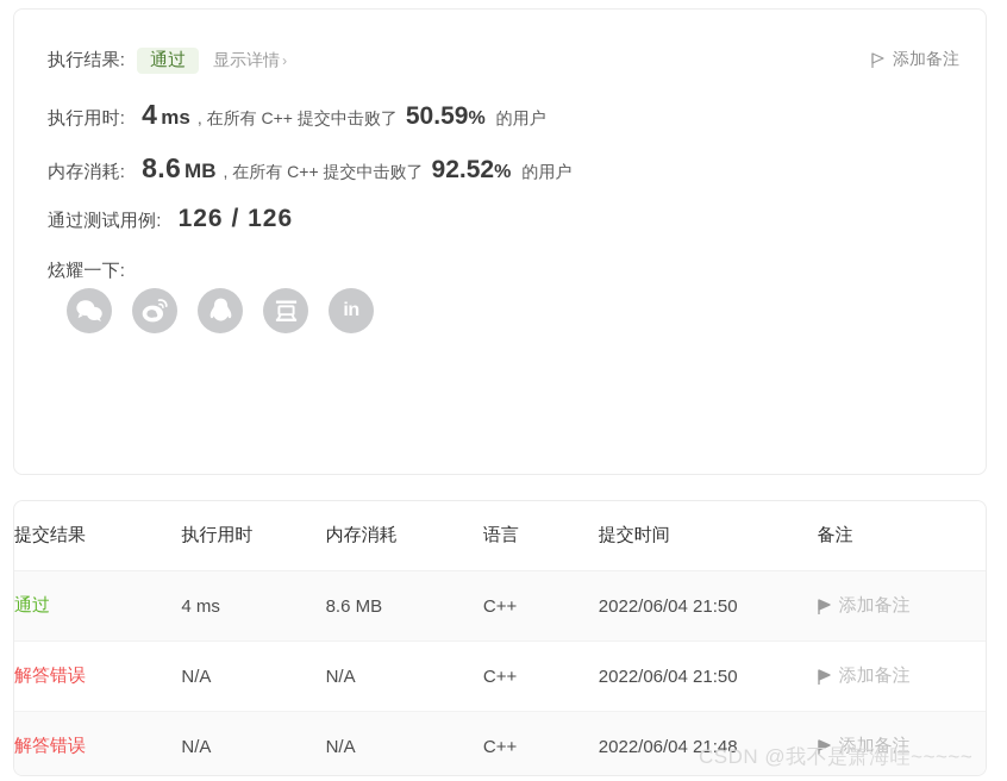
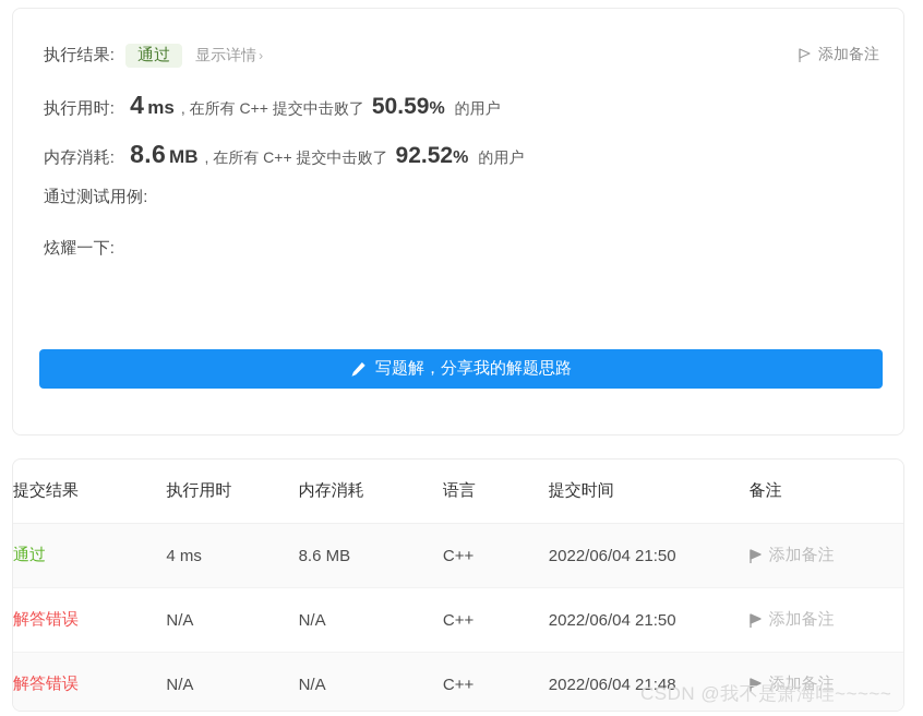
  执行结果:
  通过
  显示详情 ›
  执行用时:
  4
  ms
  , 在所有 C++ 提交中击败了
  50.59
  %
  的用户
  内存消耗:
  8.6
  MB
  , 在所有 C++ 提交中击败了
  92.52
  %
  的用户
  通过测试用例:
- 126 / 126
  炫耀一下:
- in
  添加备注
+ 写题解，分享我的解题思路
  提交结果	执行用时	内存消耗	语言	提交时间	备注
  通过	4 ms	8.6 MB	C++	2022/06/04 21:50	添加备注
  解答错误	N/A	N/A	C++	2022/06/04 21:50	添加备注
  解答错误	N/A	N/A	C++	2022/06/04 21:48	添加备注
  CSDN @我不是萧海哇~~~~~
